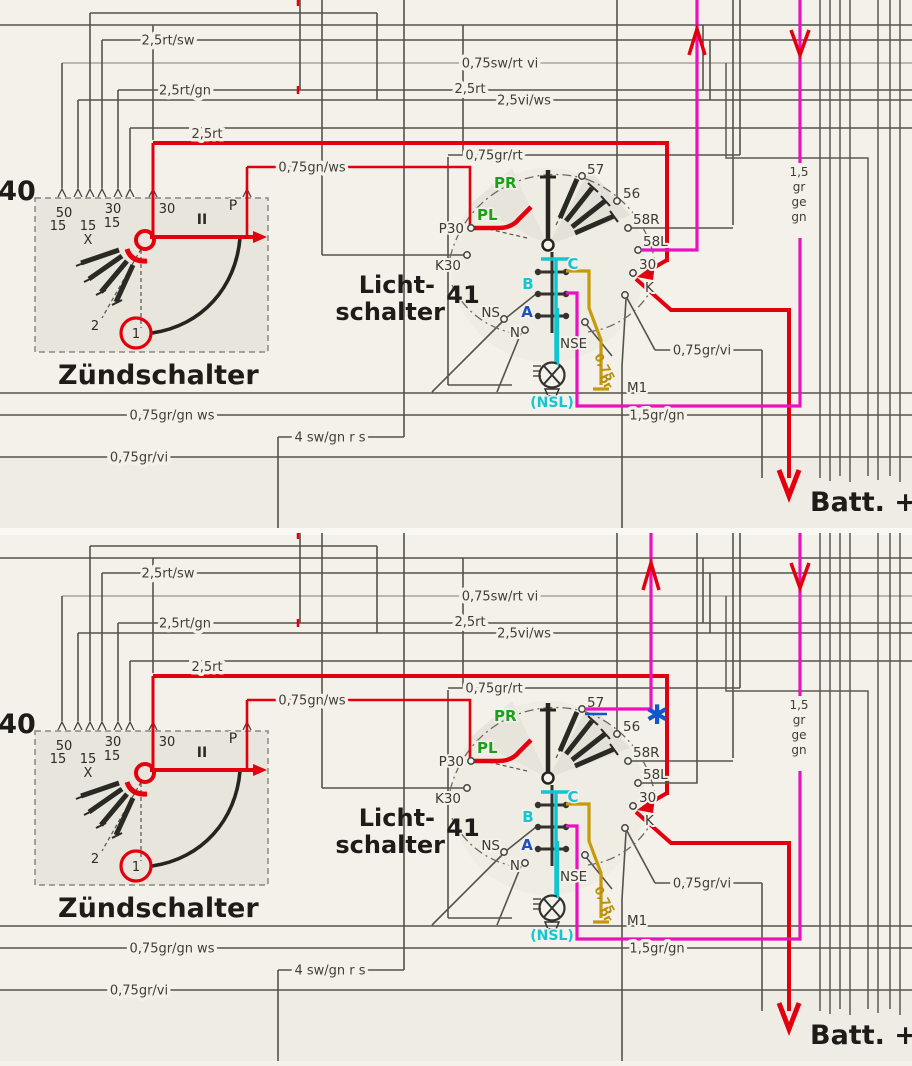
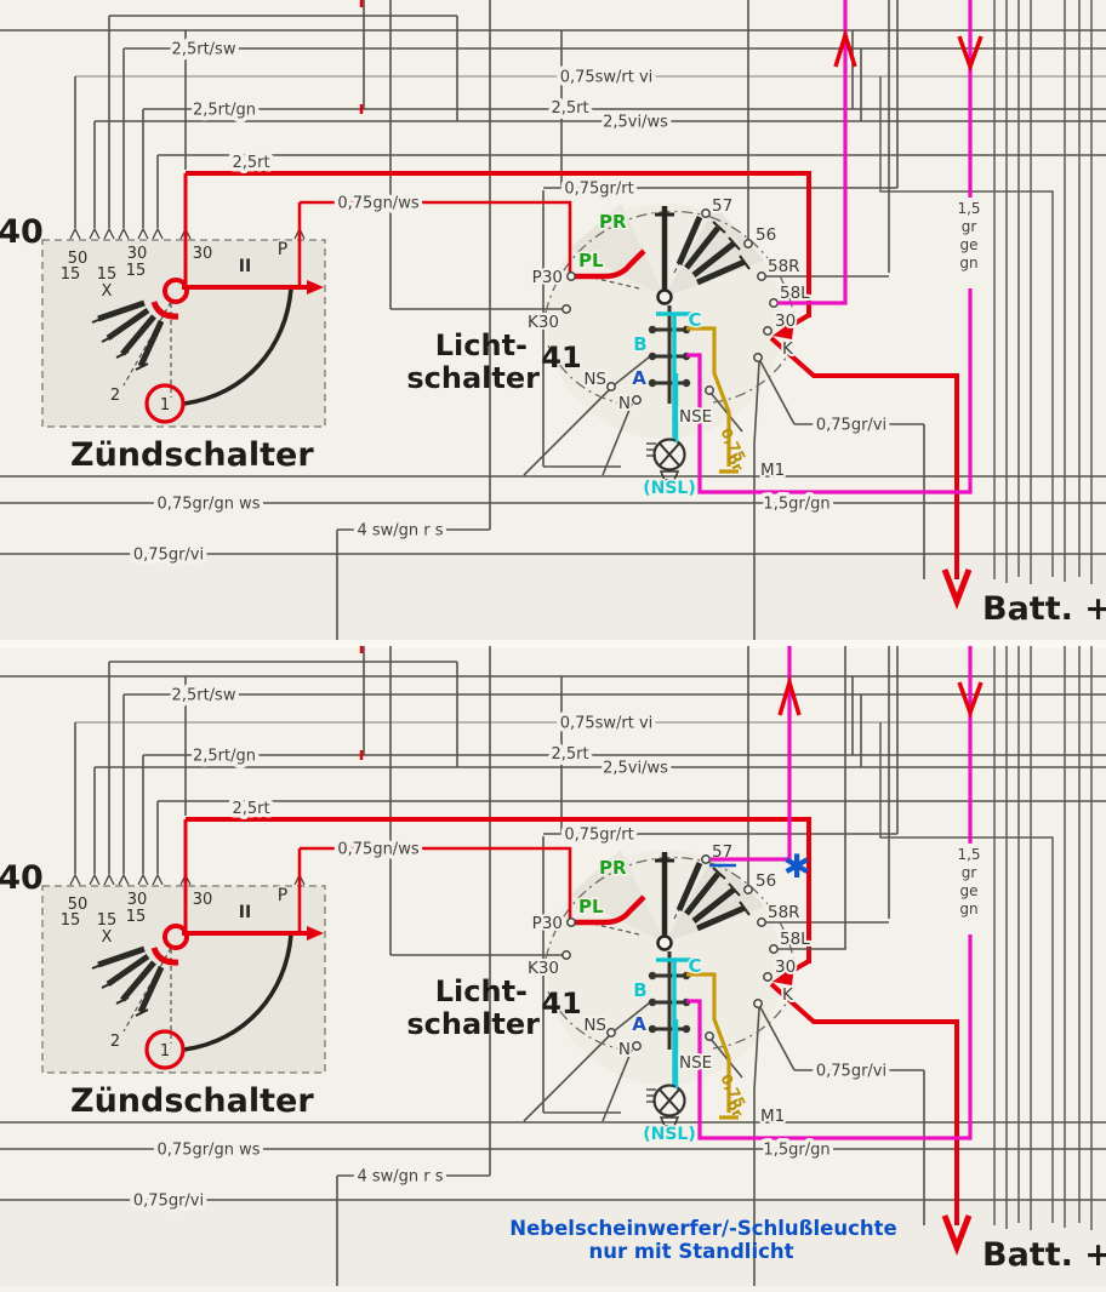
  ✱
+ Nebelscheinwerfer/-Schlußleuchte
+ nur mit Standlicht
